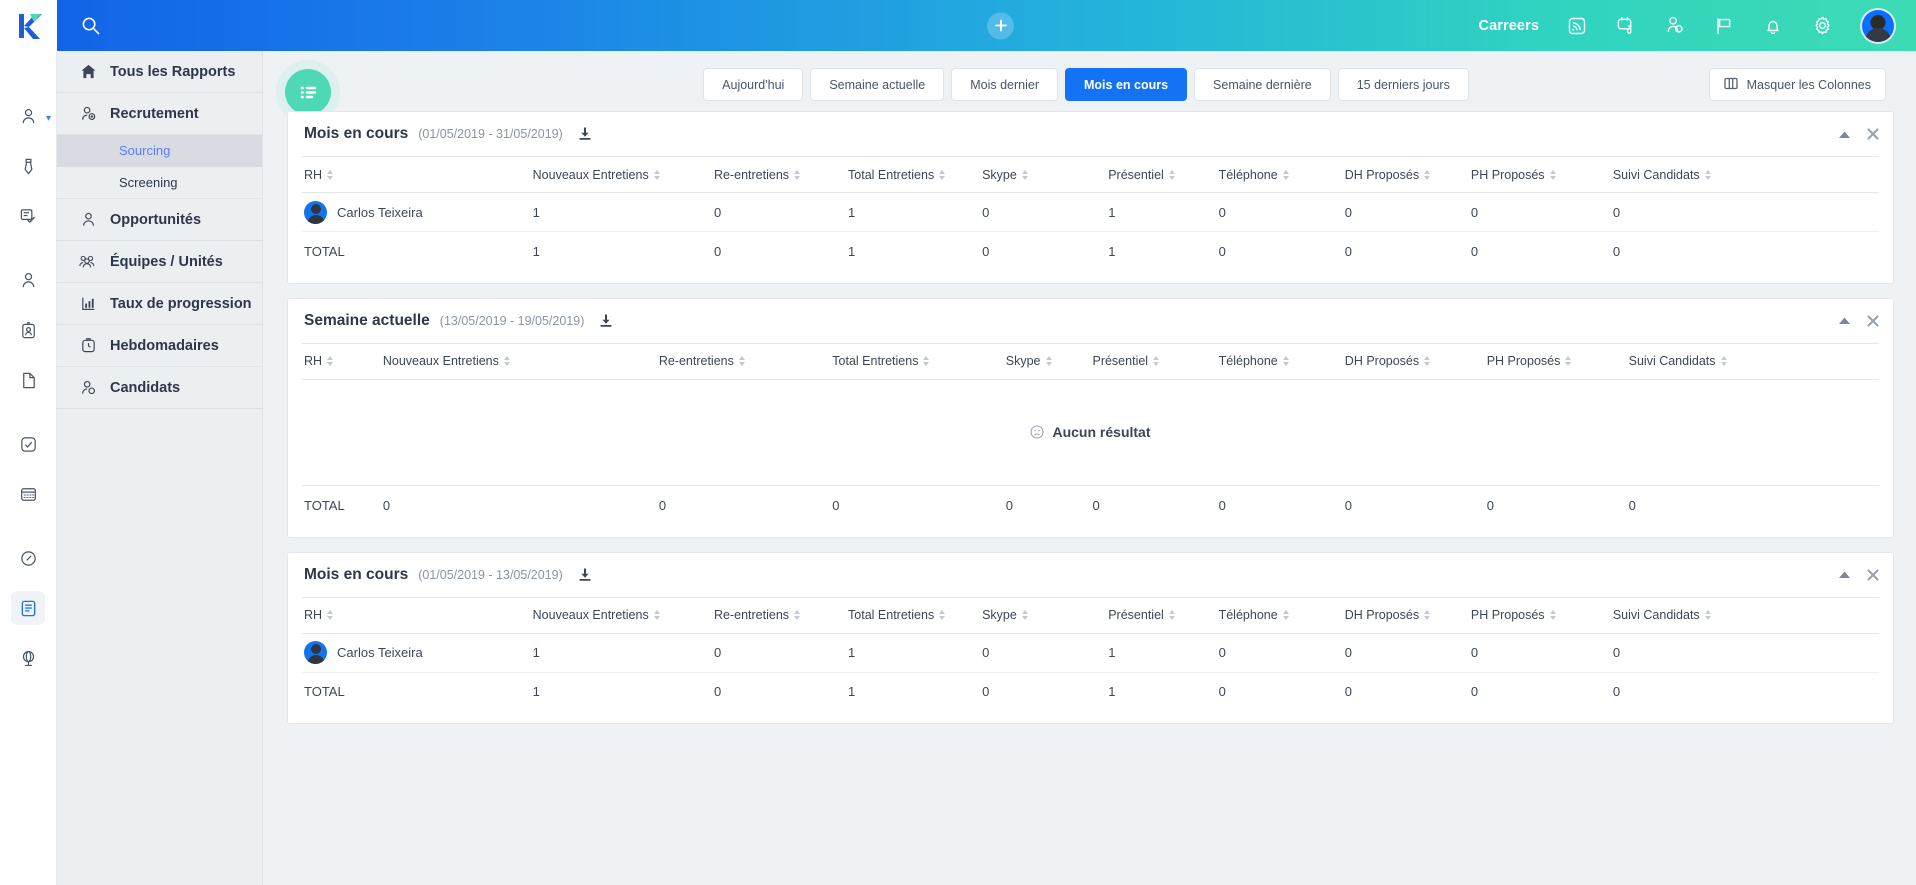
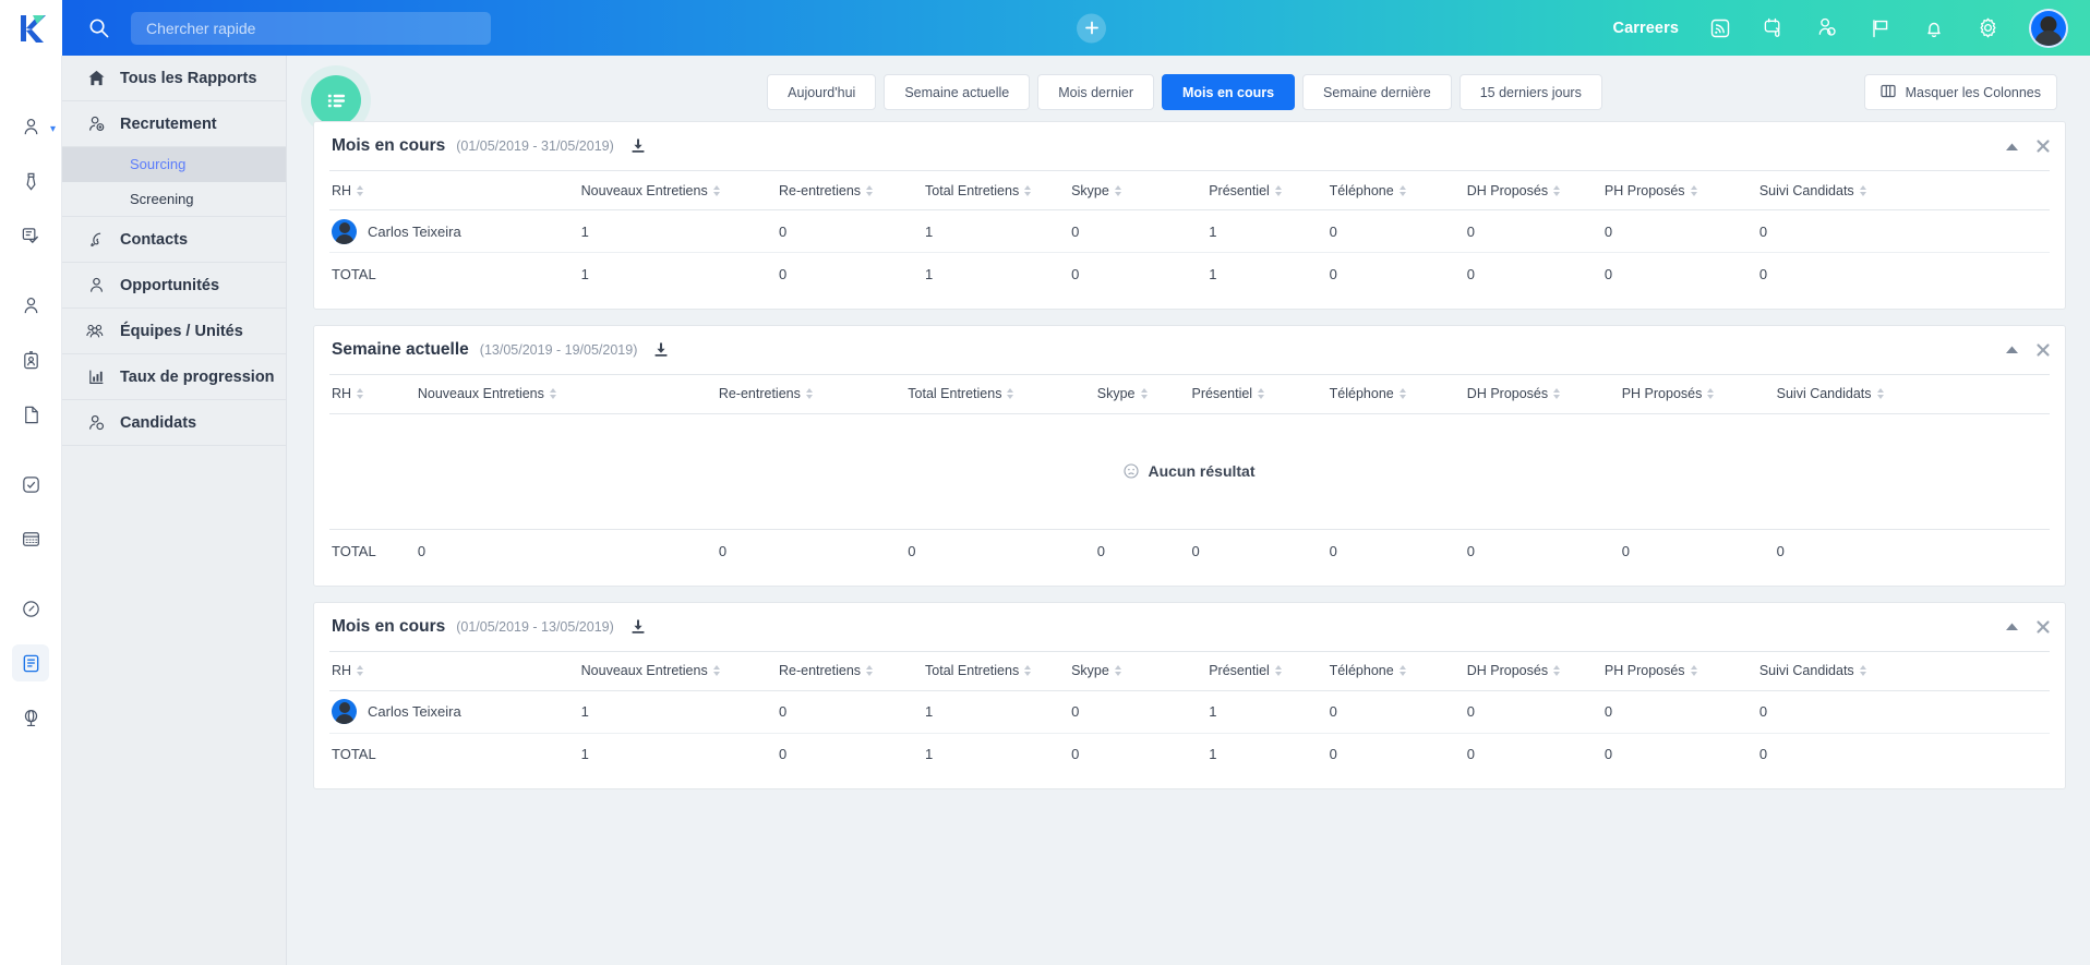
+ Chercher rapide
  Carreers
  ▾
  Tous les Rapports
  Recrutement
  Sourcing
  Screening
+ Contacts
  Opportunités
  Équipes / Unités
  Taux de progression
- Hebdomadaires
  Candidats
  Aujourd'hui
  Semaine actuelle
  Mois dernier
  Mois en cours
  Semaine dernière
  15 derniers jours
  Masquer les Colonnes
  Mois en cours
  (01/05/2019 - 31/05/2019)
  RH	Nouveaux Entretiens	Re-entretiens	Total Entretiens	Skype	Présentiel	Téléphone	DH Proposés	PH Proposés	Suivi Candidats
  Carlos Teixeira	1	0	1	0	1	0	0	0	0
  TOTAL	1	0	1	0	1	0	0	0	0
  Semaine actuelle
  (13/05/2019 - 19/05/2019)
  RH	Nouveaux Entretiens	Re-entretiens	Total Entretiens	Skype	Présentiel	Téléphone	DH Proposés	PH Proposés	Suivi Candidats
  Aucun résultat
  TOTAL	0	0	0	0	0	0	0	0	0
  Mois en cours
  (01/05/2019 - 13/05/2019)
  RH	Nouveaux Entretiens	Re-entretiens	Total Entretiens	Skype	Présentiel	Téléphone	DH Proposés	PH Proposés	Suivi Candidats
  Carlos Teixeira	1	0	1	0	1	0	0	0	0
  TOTAL	1	0	1	0	1	0	0	0	0
